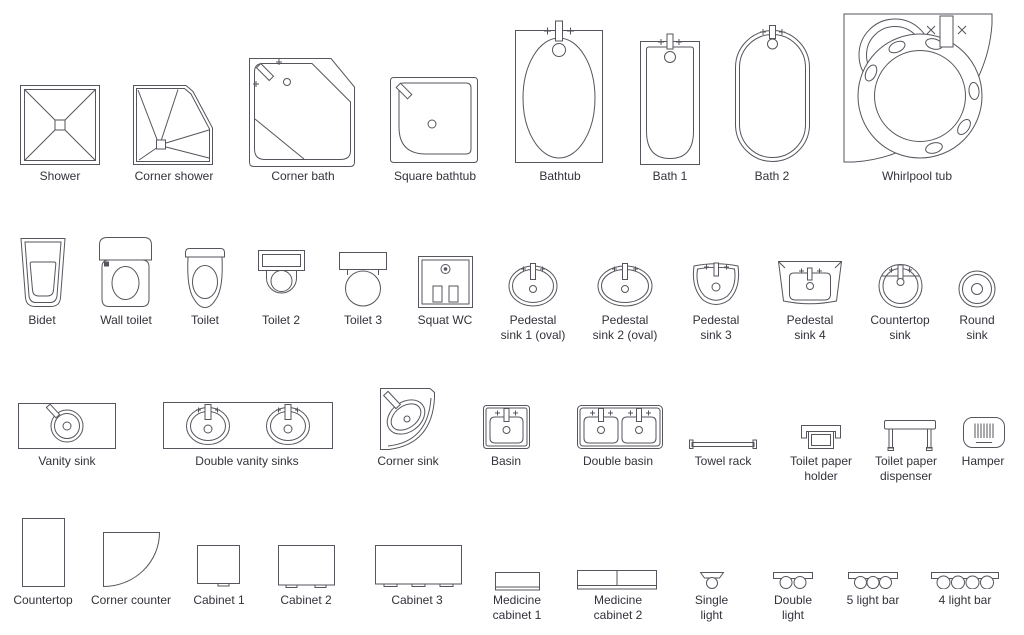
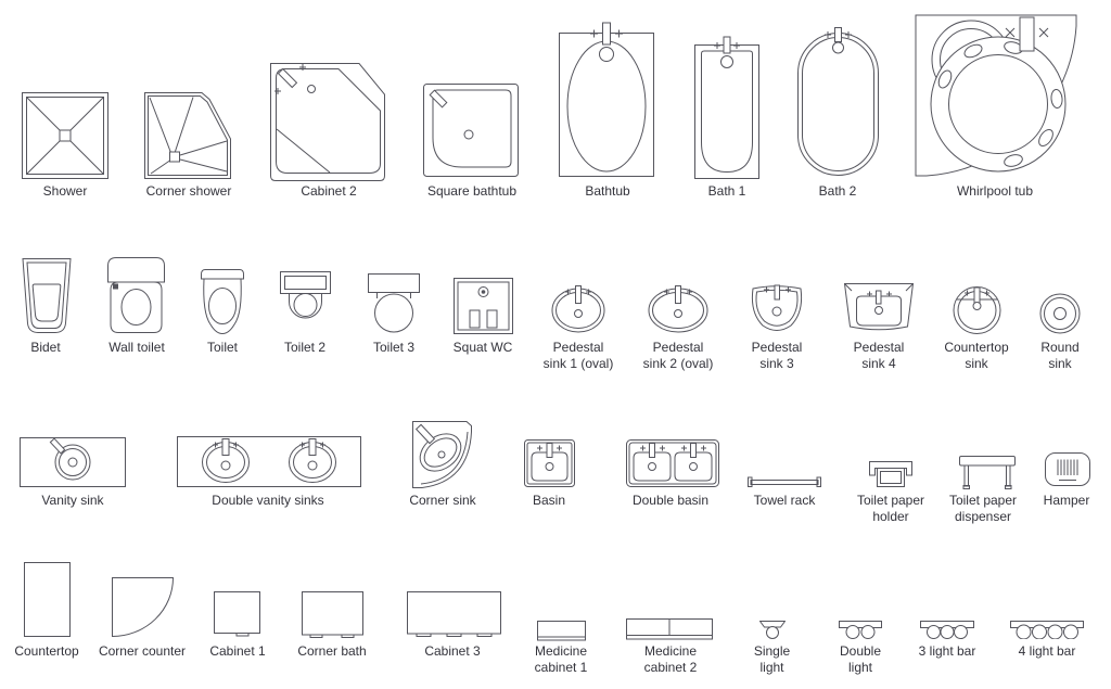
  Shower
  Corner shower
- Corner bath
+ Cabinet 2
  Square bathtub
  Bathtub
  Bath 1
  Bath 2
  Whirlpool tub
  Bidet
  Wall toilet
  Toilet
  Toilet 2
  Toilet 3
  Squat WC
  Pedestal
  sink 1 (oval)
  Pedestal
  sink 2 (oval)
  Pedestal
  sink 3
  Pedestal
  sink 4
  Countertop
  sink
  Round
  sink
  Vanity sink
  Double vanity sinks
  Corner sink
  Basin
  Double basin
  Towel rack
  Toilet paper
  holder
  Toilet paper
  dispenser
  Hamper
  Countertop
  Corner counter
  Cabinet 1
- Cabinet 2
+ Corner bath
  Cabinet 3
  Medicine
  cabinet 1
  Medicine
  cabinet 2
  Single
  light
  Double
  light
- 5 light bar
+ 3 light bar
  4 light bar
